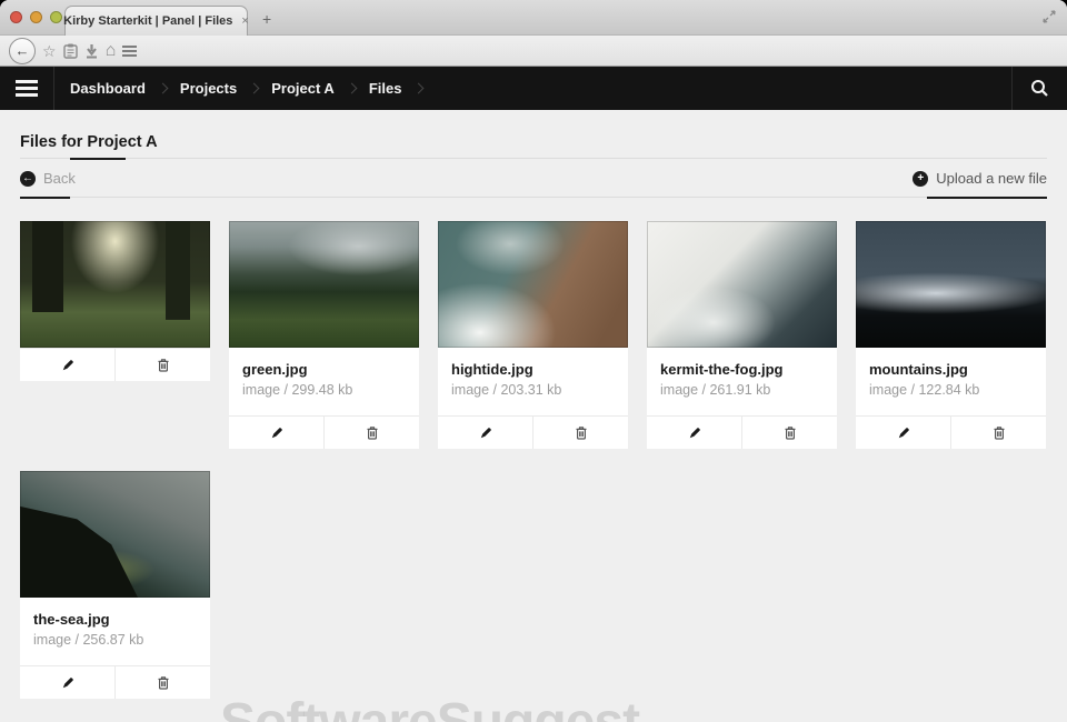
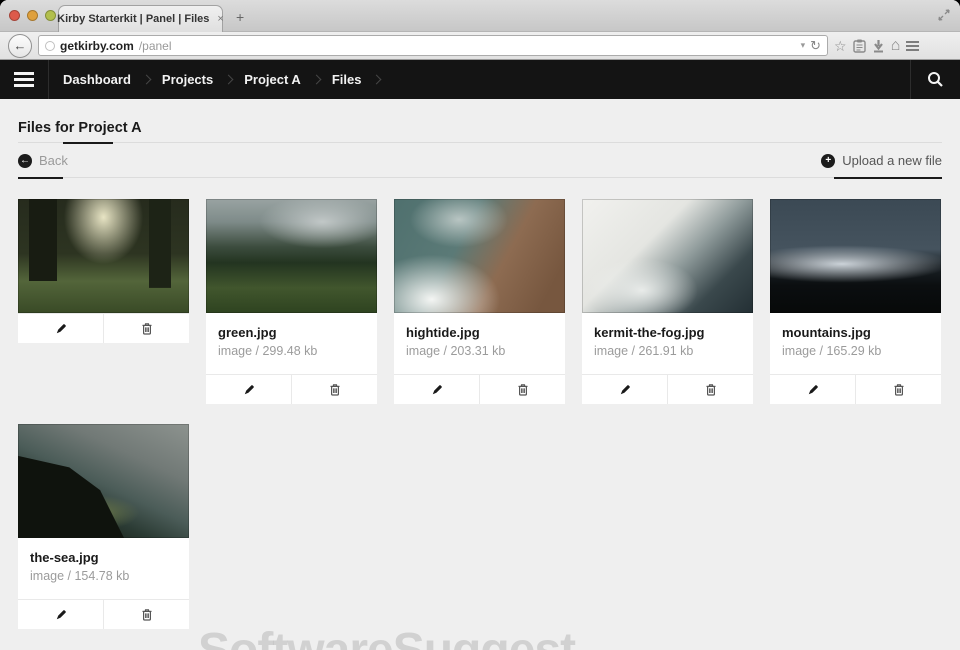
  Kirby Starterkit | Panel | Files
  ×
  +
  ←
+ getkirby.com
+ /panel
+ ▾
+ ↻
  ☆
  ⌂
  Dashboard
  Projects
  Project A
  Files
  Files for Project A
  ←
  Back
  +
  Upload a new file
  green.jpg
  image / 299.48 kb
  hightide.jpg
  image / 203.31 kb
  kermit-the-fog.jpg
  image / 261.91 kb
  mountains.jpg
- image / 122.84 kb
+ image / 165.29 kb
  the-sea.jpg
- image / 256.87 kb
+ image / 154.78 kb
